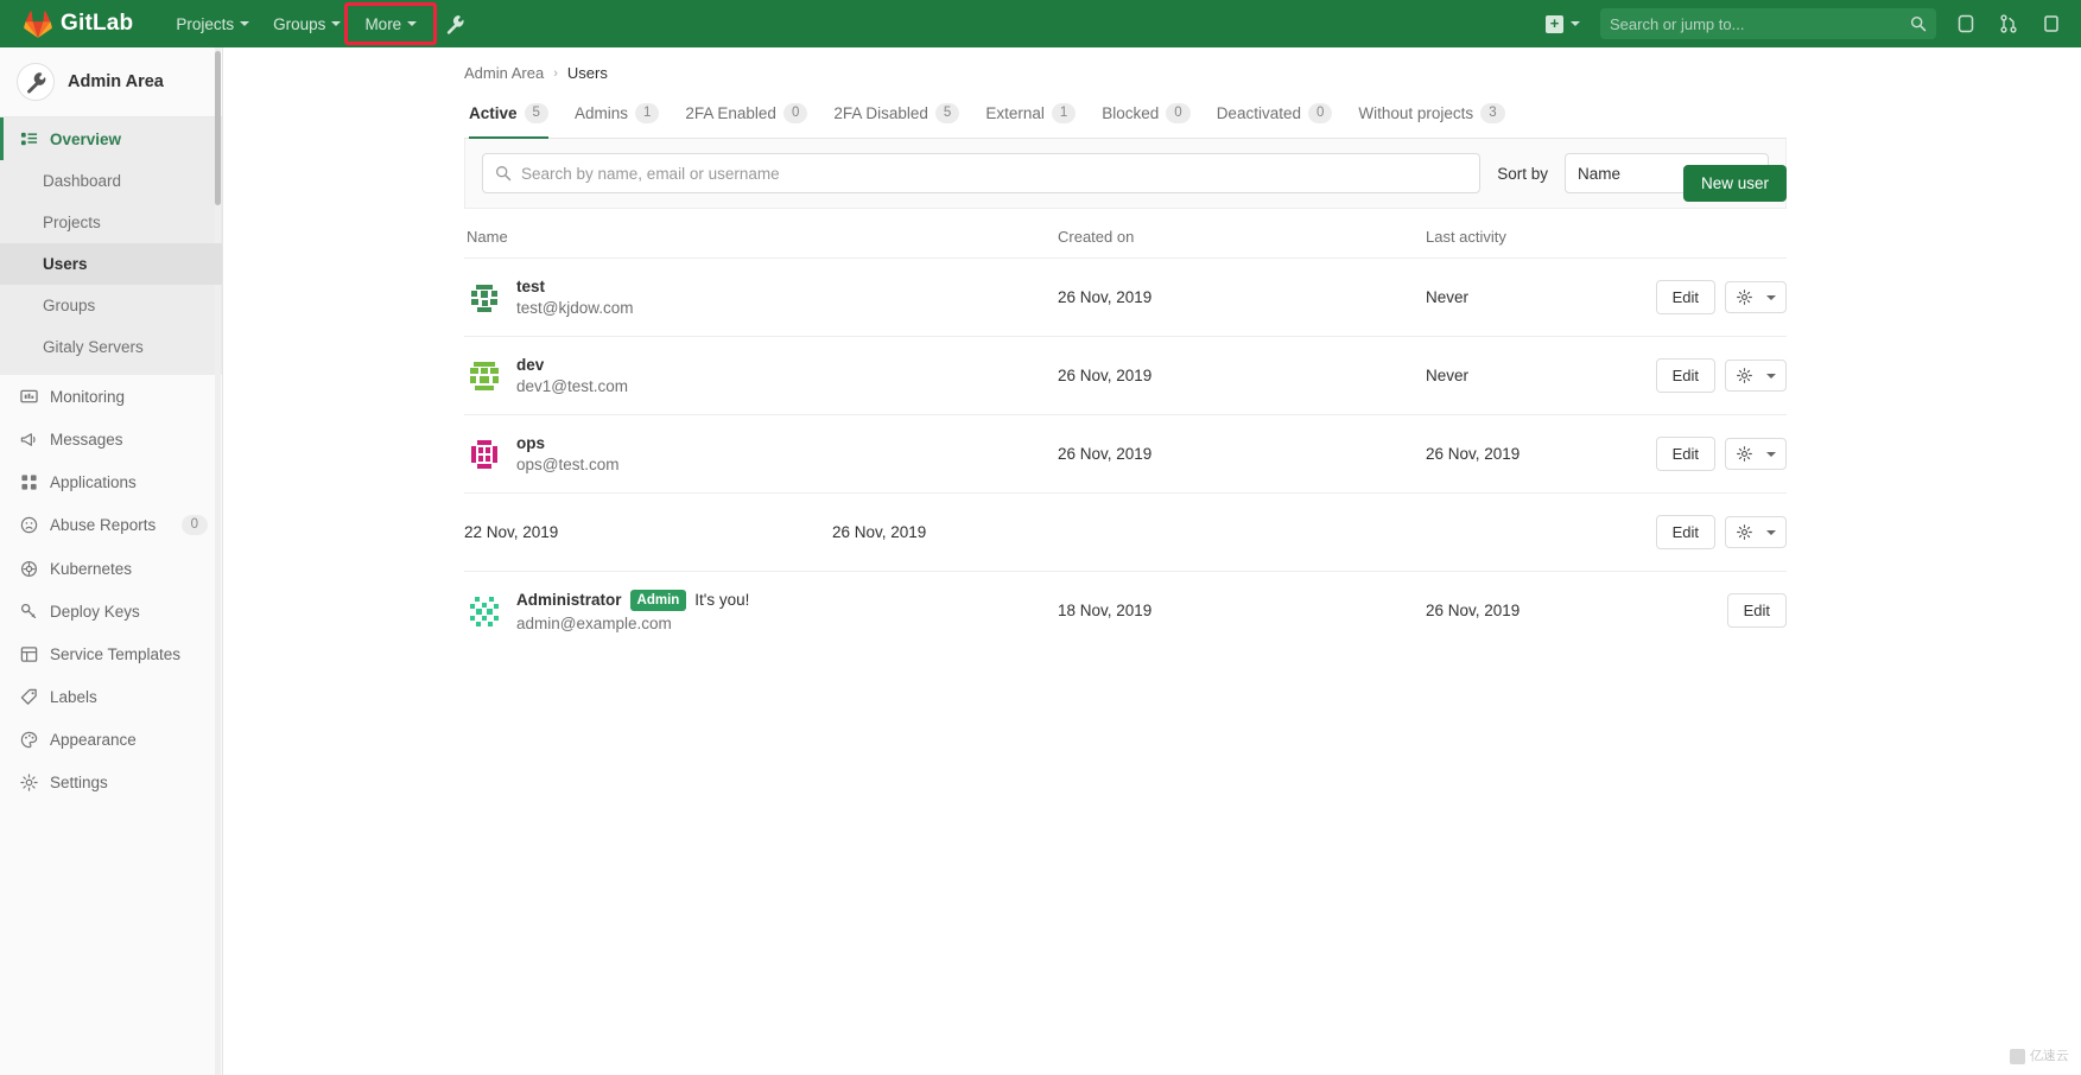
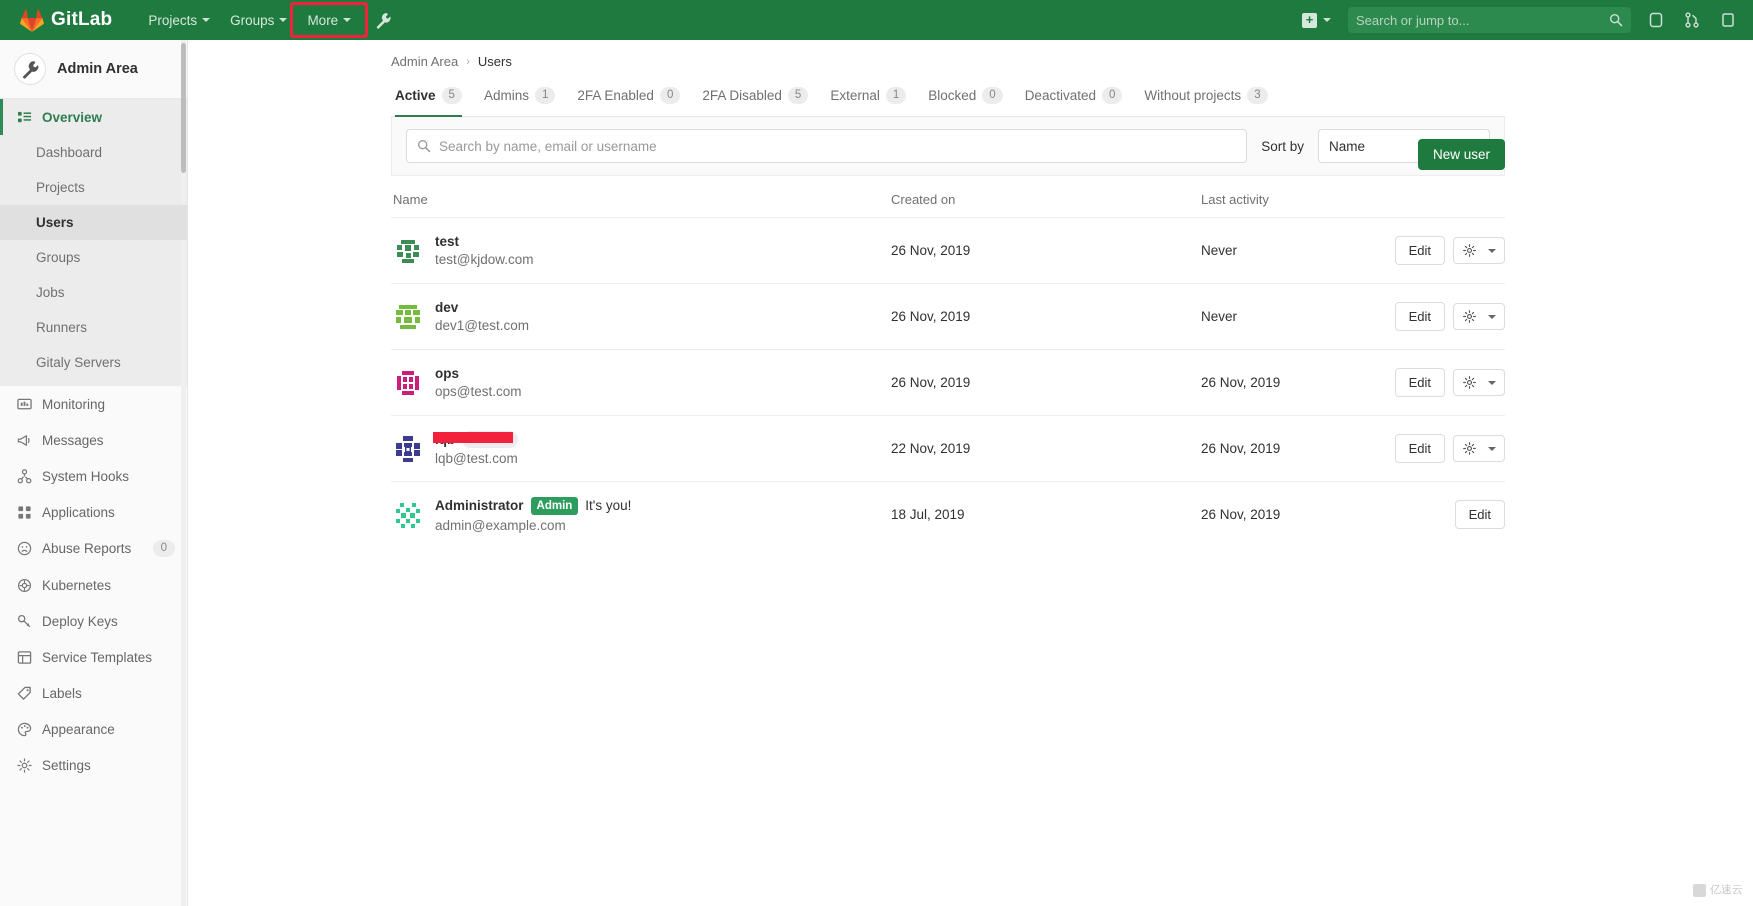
  GitLab
  Projects
  Groups
  More
  +
  Search or jump to...
  Admin Area
  Overview
  Dashboard
  Projects
  Users
  Groups
+ Jobs
+ Runners
  Gitaly Servers
  Monitoring
  Messages
+ System Hooks
  Applications
  Abuse Reports
  0
  Kubernetes
  Deploy Keys
  Service Templates
  Labels
  Appearance
  Settings
  Admin Area
  ›
  Users
  Active
  5
  Admins
  1
  2FA Enabled
  0
  2FA Disabled
  5
  External
  1
  Blocked
  0
  Deactivated
  0
  Without projects
  3
  New user
  Search by name, email or username
  Sort by
  Name
  Name
  Created on
  Last activity
  test
  test@kjdow.com
  26 Nov, 2019
  Never
  Edit
  dev
  dev1@test.com
  26 Nov, 2019
  Never
  Edit
  ops
  ops@test.com
  26 Nov, 2019
  26 Nov, 2019
  Edit
+ lqb@test.com
  22 Nov, 2019
  26 Nov, 2019
  Edit
  Administrator
  Admin
  It's you!
  admin@example.com
- 18 Nov, 2019
+ 18 Jul, 2019
  26 Nov, 2019
  Edit
  亿速云
